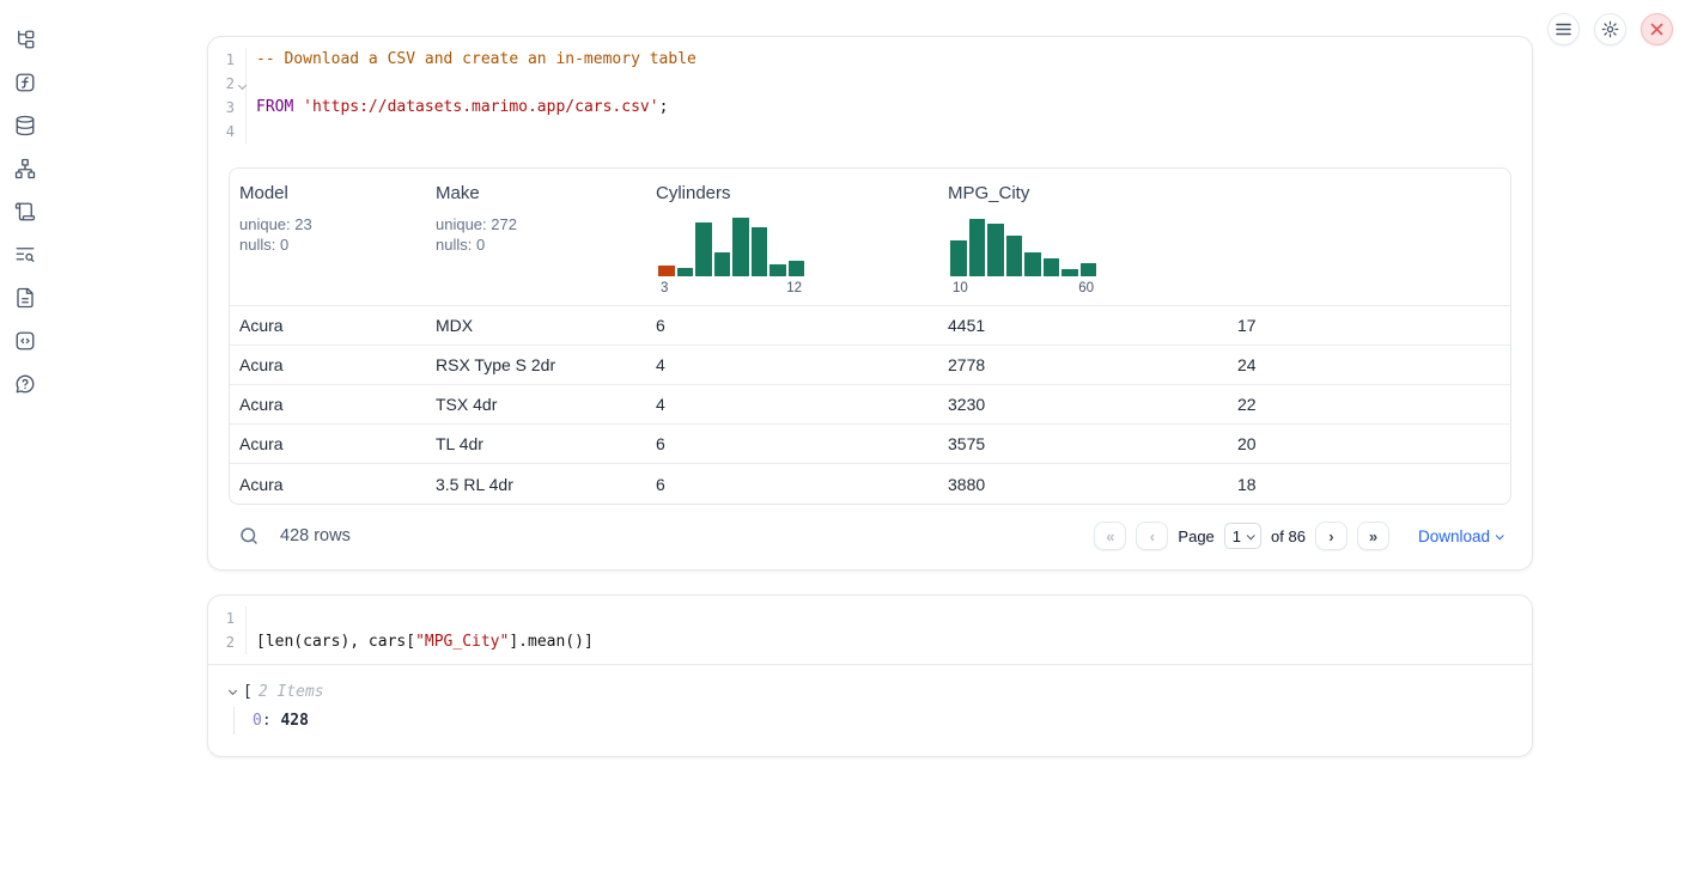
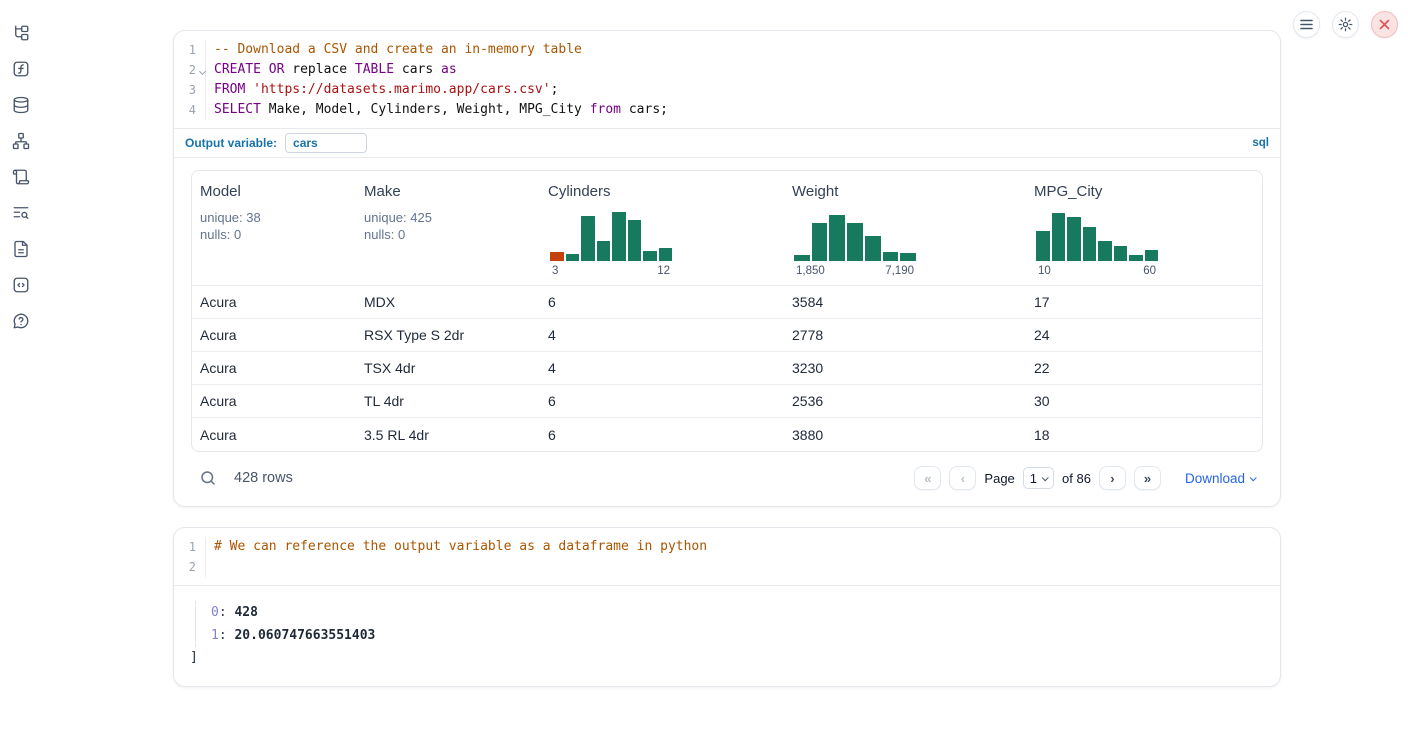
  1
  -- Download a CSV and create an in-memory table
  2
+ CREATE OR replace TABLE cars as
  3
  FROM 'https://datasets.marimo.app/cars.csv';
  4
+ SELECT Make, Model, Cylinders, Weight, MPG_City from cars;
+ Output variable:
+ cars
+ sql
  Model
- unique: 23
+ unique: 38
  nulls: 0
  Make
- unique: 272
+ unique: 425
  nulls: 0
  Cylinders
  3
  12
+ Weight
+ 1,850
+ 7,190
  MPG_City
  10
  60
  Acura
  MDX
  6
- 4451
+ 3584
  17
  Acura
  RSX Type S 2dr
  4
  2778
  24
  Acura
  TSX 4dr
  4
  3230
  22
  Acura
  TL 4dr
  6
- 3575
+ 2536
- 20
+ 30
  Acura
  3.5 RL 4dr
  6
  3880
  18
  428 rows
  «
  ‹
  Page
  1
  of 86
  ›
  »
  Download
  1
+ # We can reference the output variable as a dataframe in python
  2
- [len(cars), cars["MPG_City"].mean()]
- [
- 2 Items
  0: 428
+ 1: 20.060747663551403
+ ]
